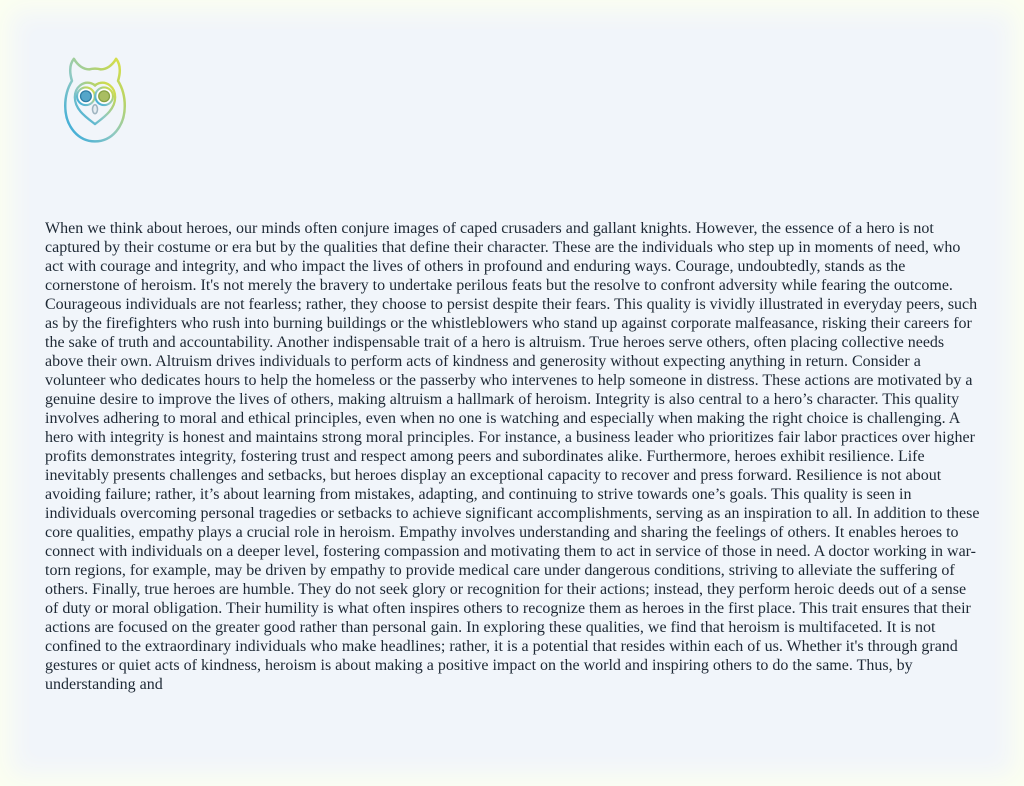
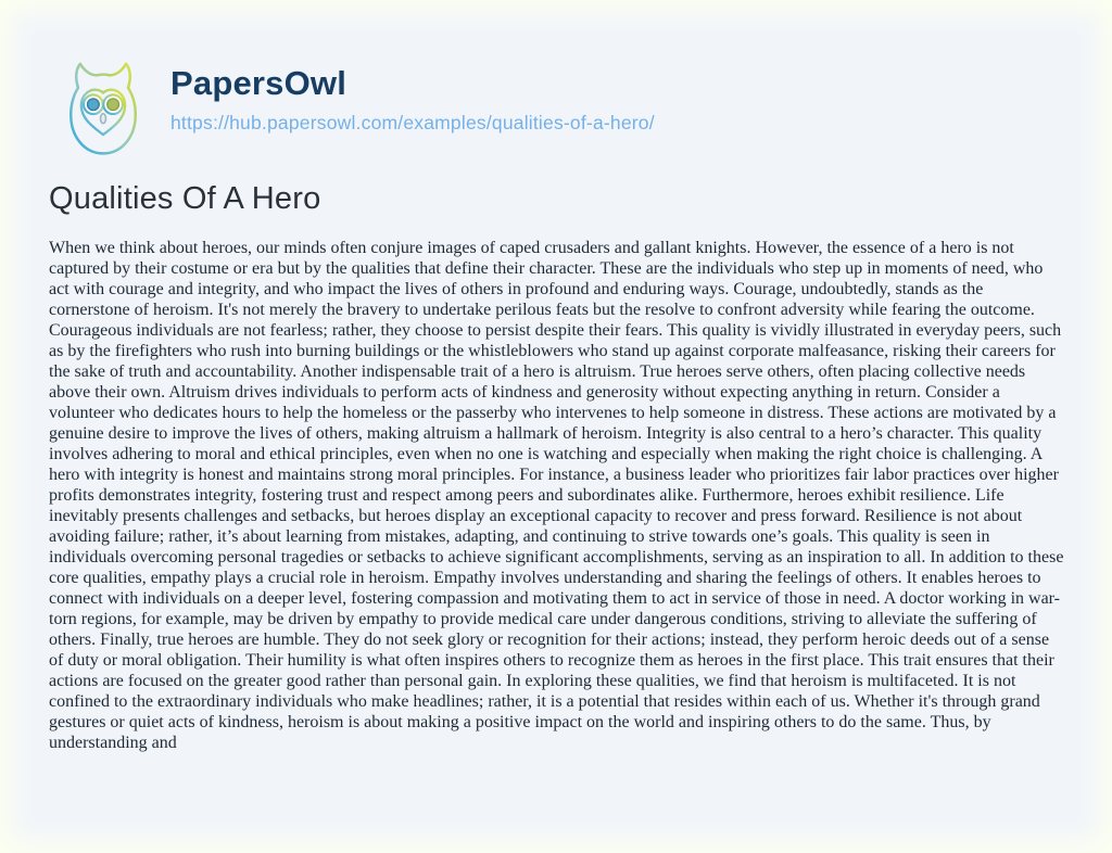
+ PapersOwl
+ https://hub.papersowl.com/examples/qualities-of-a-hero/
+ Qualities Of A Hero
  When we think about heroes, our minds often conjure images of caped crusaders and gallant knights. However, the essence of a hero is not captured by their costume or era but by the qualities that define their character. These are the individuals who step up in moments of need, who act with courage and integrity, and who impact the lives of others in profound and enduring ways. Courage, undoubtedly, stands as the cornerstone of heroism. It's not merely the bravery to undertake perilous feats but the resolve to confront adversity while fearing the outcome. Courageous individuals are not fearless; rather, they choose to persist despite their fears. This quality is vividly illustrated in everyday peers, such as by the firefighters who rush into burning buildings or the whistleblowers who stand up against corporate malfeasance, risking their careers for the sake of truth and accountability. Another indispensable trait of a hero is altruism. True heroes serve others, often placing collective needs above their own. Altruism drives individuals to perform acts of kindness and generosity without expecting anything in return. Consider a volunteer who dedicates hours to help the homeless or the passerby who intervenes to help someone in distress. These actions are motivated by a genuine desire to improve the lives of others, making altruism a hallmark of heroism. Integrity is also central to a hero’s character. This quality involves adhering to moral and ethical principles, even when no one is watching and especially when making the right choice is challenging. A hero with integrity is honest and maintains strong moral principles. For instance, a business leader who prioritizes fair labor practices over higher profits demonstrates integrity, fostering trust and respect among peers and subordinates alike. Furthermore, heroes exhibit resilience. Life inevitably presents challenges and setbacks, but heroes display an exceptional capacity to recover and press forward. Resilience is not about avoiding failure; rather, it’s about learning from mistakes, adapting, and continuing to strive towards one’s goals. This quality is seen in individuals overcoming personal tragedies or setbacks to achieve significant accomplishments, serving as an inspiration to all. In addition to these core qualities, empathy plays a crucial role in heroism. Empathy involves understanding and sharing the feelings of others. It enables heroes to connect with individuals on a deeper level, fostering compassion and motivating them to act in service of those in need. A doctor working in war-torn regions, for example, may be driven by empathy to provide medical care under dangerous conditions, striving to alleviate the suffering of others. Finally, true heroes are humble. They do not seek glory or recognition for their actions; instead, they perform heroic deeds out of a sense of duty or moral obligation. Their humility is what often inspires others to recognize them as heroes in the first place. This trait ensures that their actions are focused on the greater good rather than personal gain. In exploring these qualities, we find that heroism is multifaceted. It is not confined to the extraordinary individuals who make headlines; rather, it is a potential that resides within each of us. Whether it's through grand gestures or quiet acts of kindness, heroism is about making a positive impact on the world and inspiring others to do the same. Thus, by understanding and
